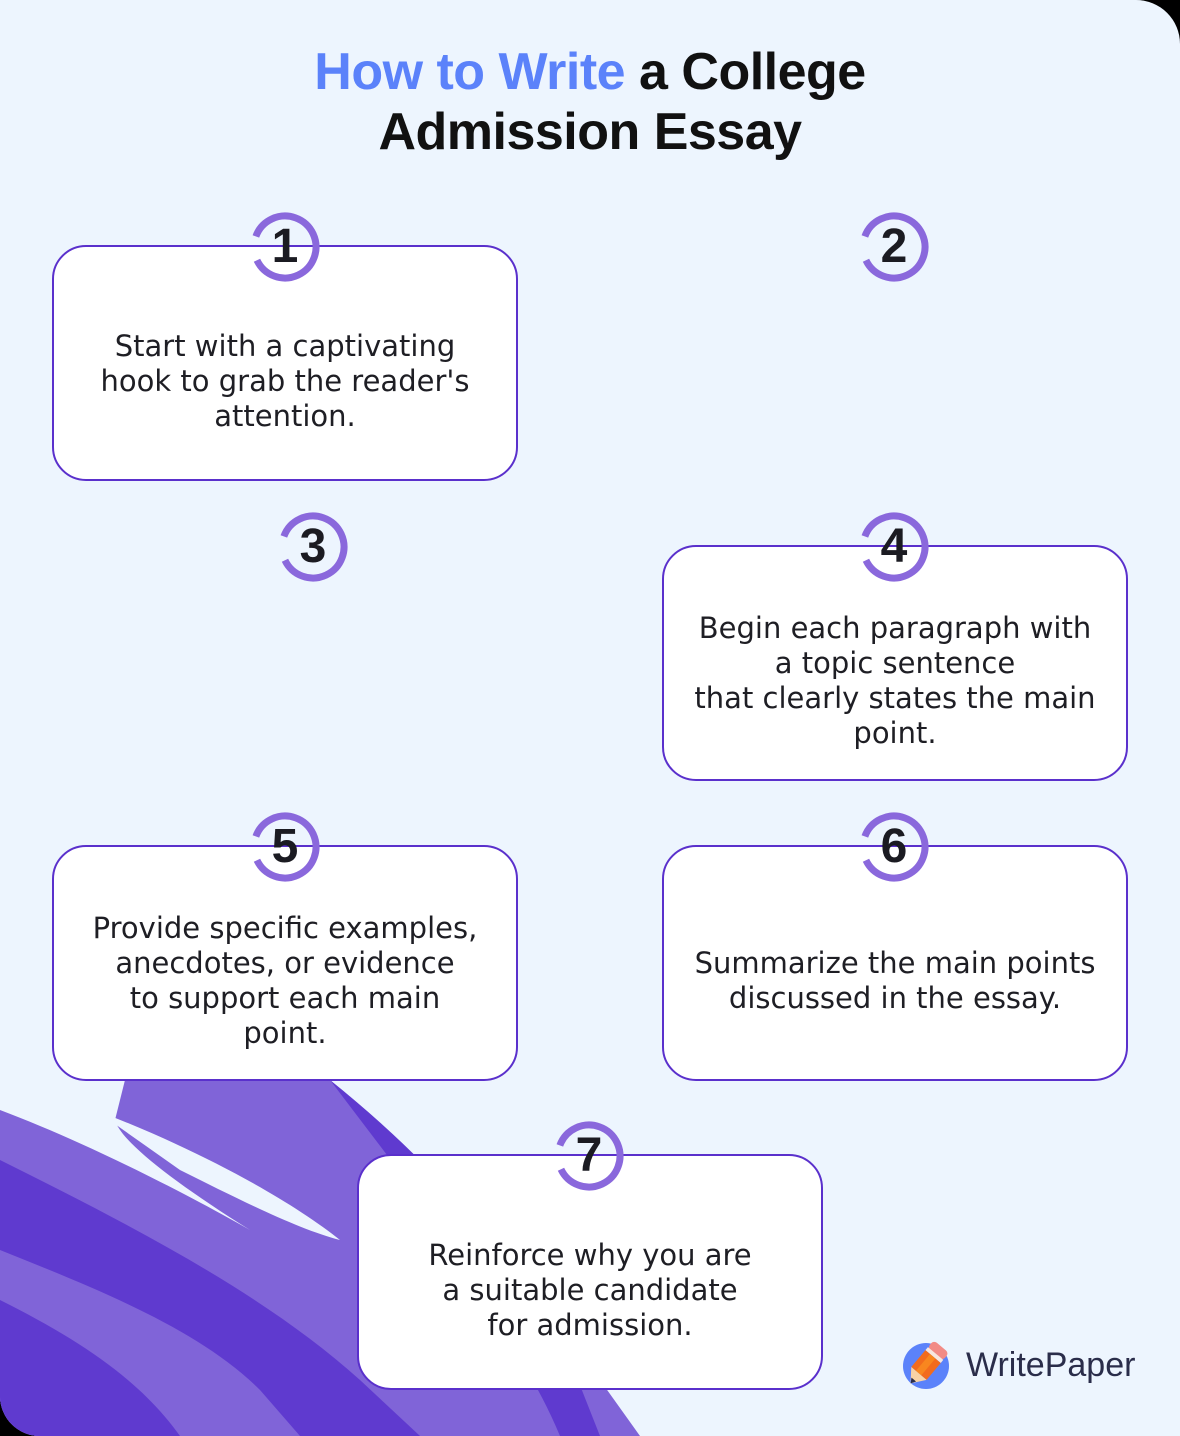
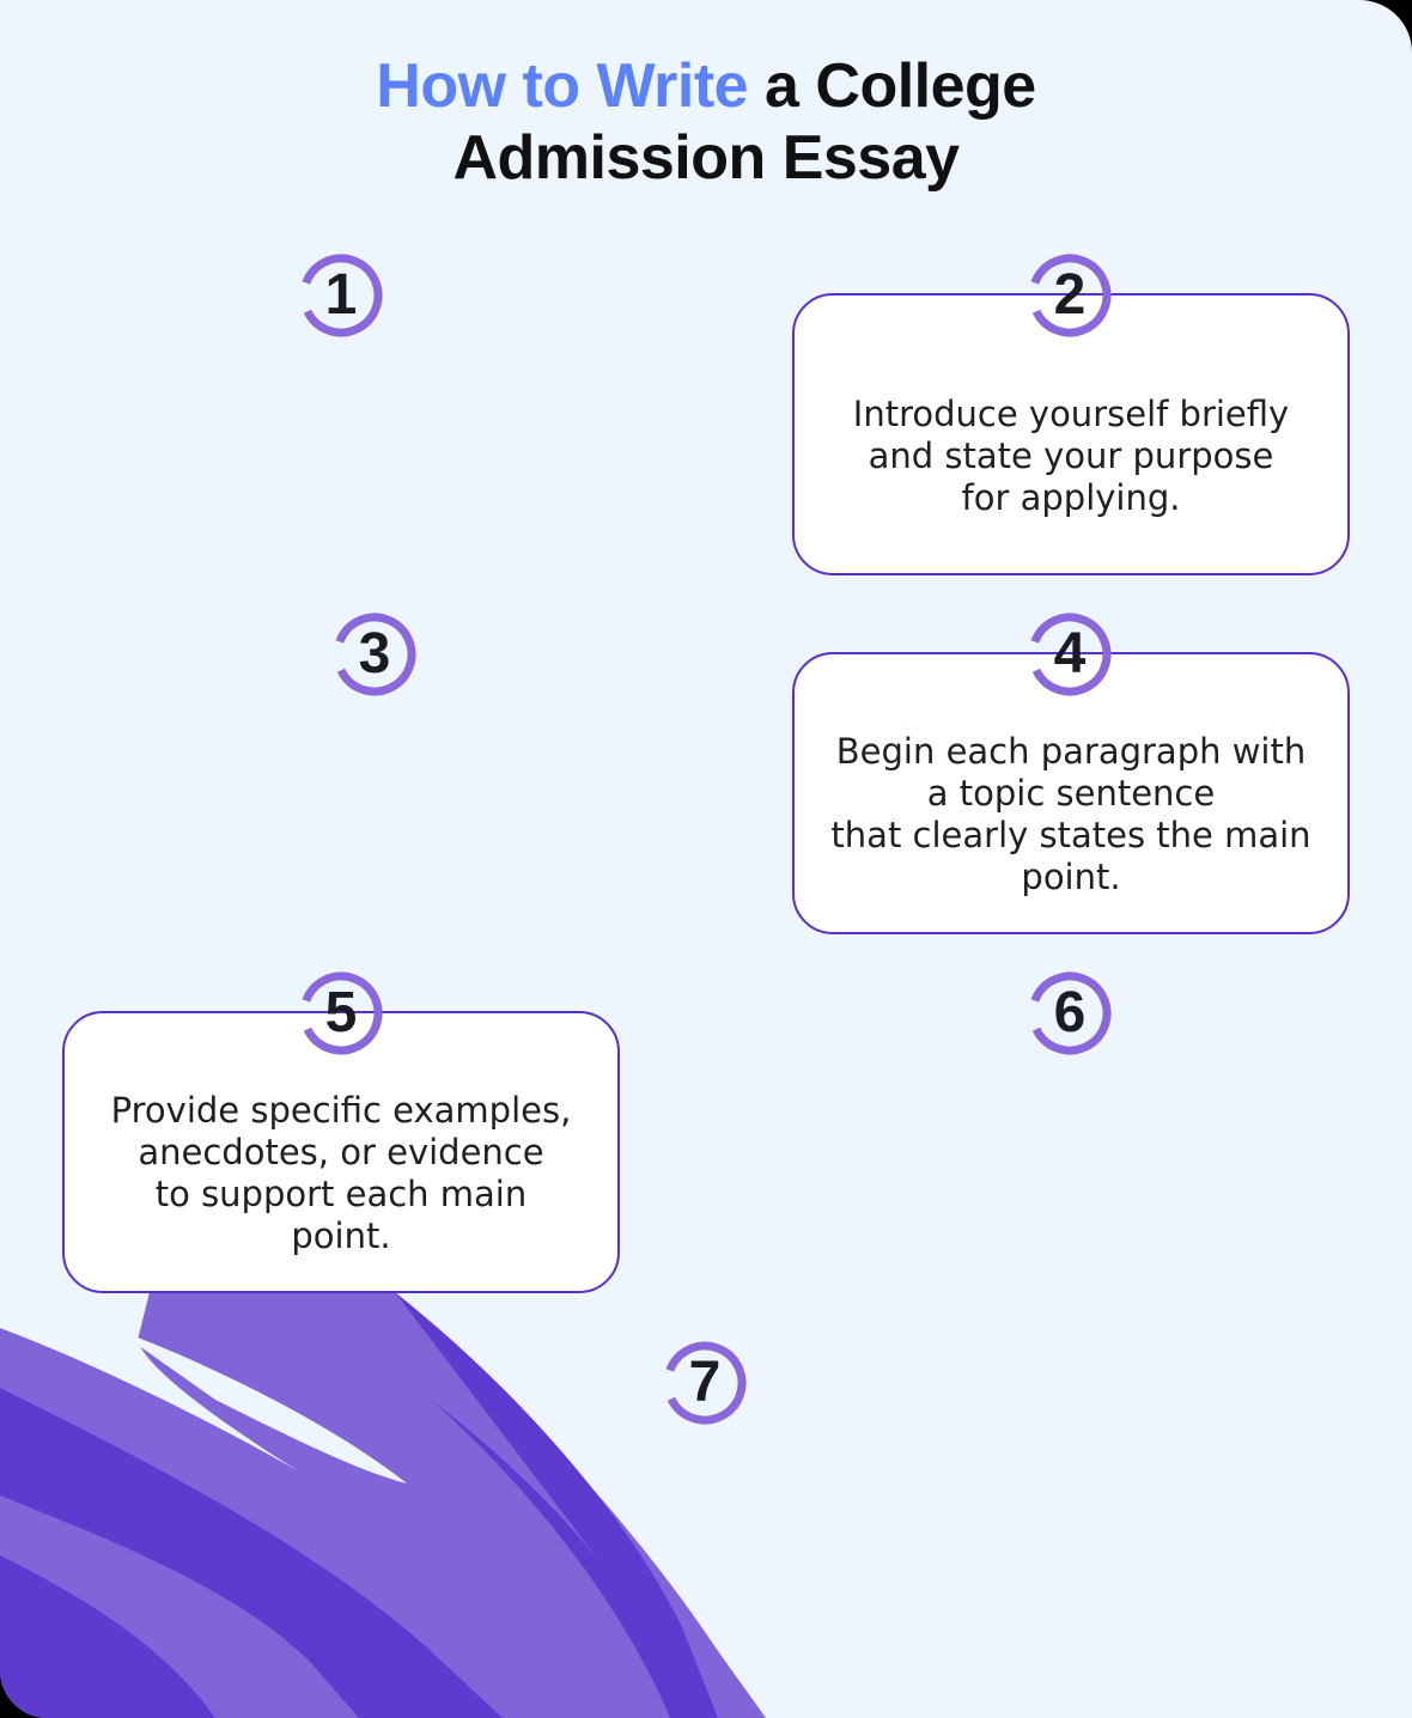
  How to Write a College
  Admission Essay
- Start with a captivating
- hook to grab the reader's
- attention.
  1
+ Introduce yourself briefly
+ and state your purpose
+ for applying.
  2
  3
  Begin each paragraph with
  a topic sentence
  that clearly states the main
  point.
  4
  Provide specific examples,
  anecdotes, or evidence
  to support each main
  point.
  5
- Summarize the main points
- discussed in the essay.
  6
- Reinforce why you are
- a suitable candidate
- for admission.
  7
- WritePaper
